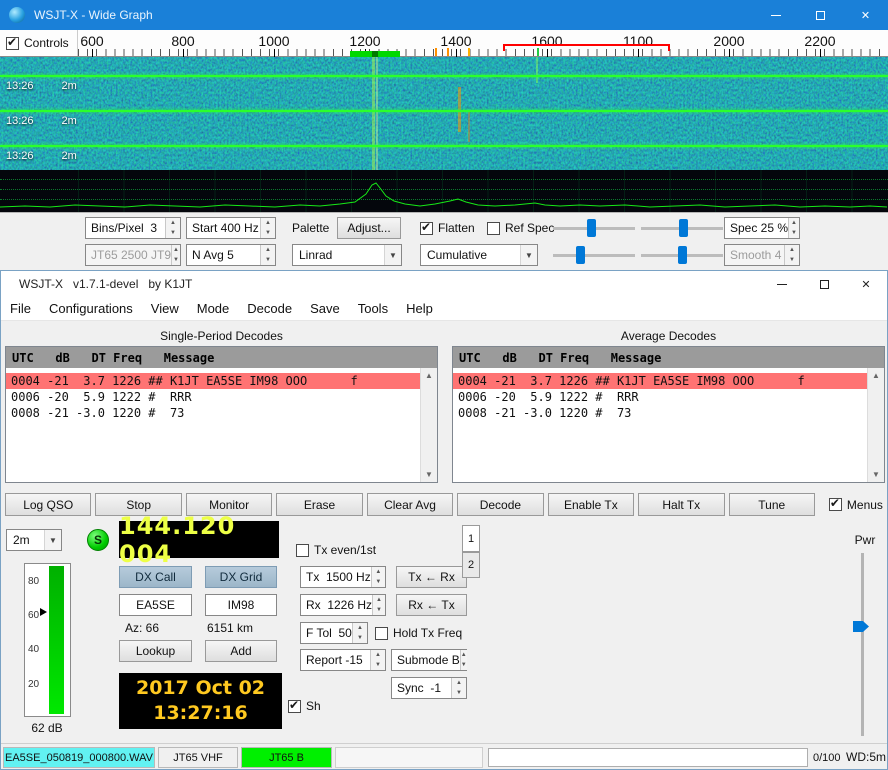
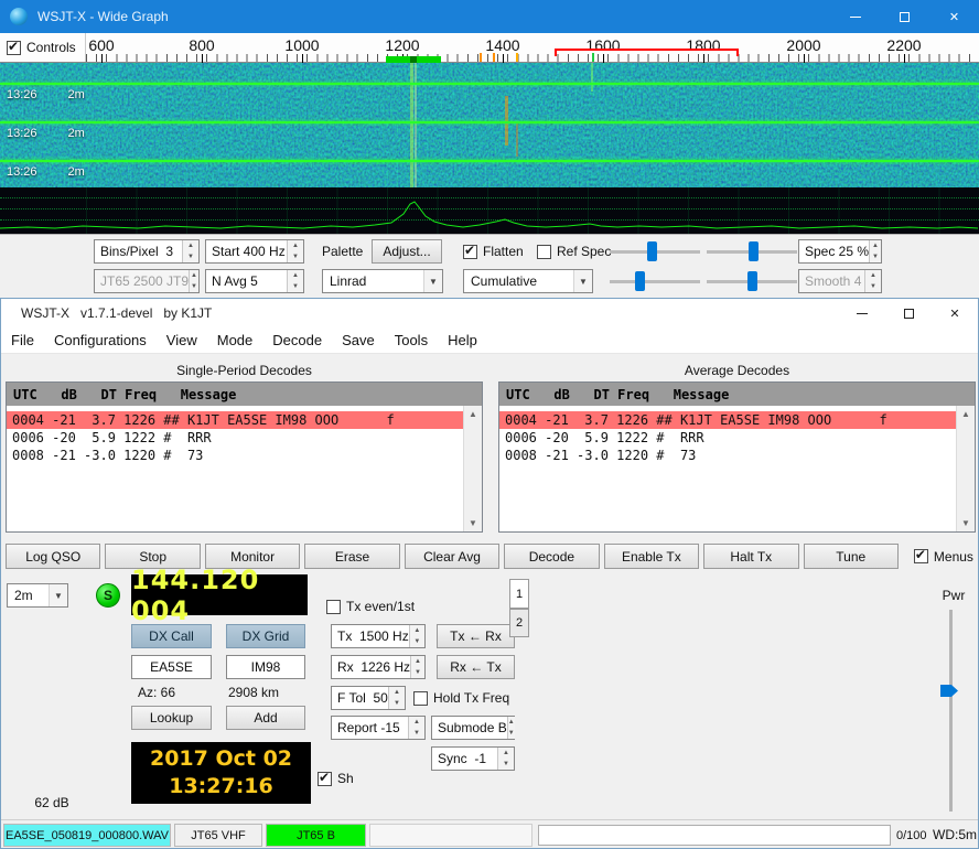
  WSJT-X - Wide Graph
  Controls
  600
  800
  1000
  1200
  1400
  1600
- 1100
+ 1800
  2000
  2200
  13:26
  2m
  13:26
  2m
  13:26
  2m
  Bins/Pixel 3
  Start 400 Hz
  Palette
  Adjust...
  Flatten
  Ref Spec
  Spec 25 %
  JT65 2500 JT9
  N Avg 5
  Linrad
  Cumulative
  Smooth 4
  WSJT-X v1.7.1-devel by K1JT
  File
  Configurations
  View
  Mode
  Decode
  Save
  Tools
  Help
  Single-Period Decodes
  Average Decodes
  UTC dB DT Freq Message
  0004 -21 3.7 1226 ## K1JT EA5SE IM98 OOO f
  0006 -20 5.9 1222 # RRR
  0008 -21 -3.0 1220 # 73
  UTC dB DT Freq Message
  0004 -21 3.7 1226 ## K1JT EA5SE IM98 OOO f
  0006 -20 5.9 1222 # RRR
  0008 -21 -3.0 1220 # 73
  Log QSO
  Stop
  Monitor
  Erase
  Clear Avg
  Decode
  Enable Tx
  Halt Tx
  Tune
  Menus
  2m
  S
  144.120 004
- 80
- 60
- 40
- 20
  62 dB
  DX Call
  DX Grid
  EA5SE
  IM98
  Az: 66
- 6151 km
+ 2908 km
  Lookup
  Add
  2017 Oct 02
  13:27:16
  Tx even/1st
  Tx 1500 Hz
  Tx ← Rx
  Rx 1226 Hz
  Rx ← Tx
  F Tol 50
  Hold Tx Freq
  Report -15
  Submode B
  Sync -1
  Sh
  1
  2
  Pwr
  EA5SE_050819_000800.WAV
  JT65 VHF
  JT65 B
  0/100
  WD:5m
